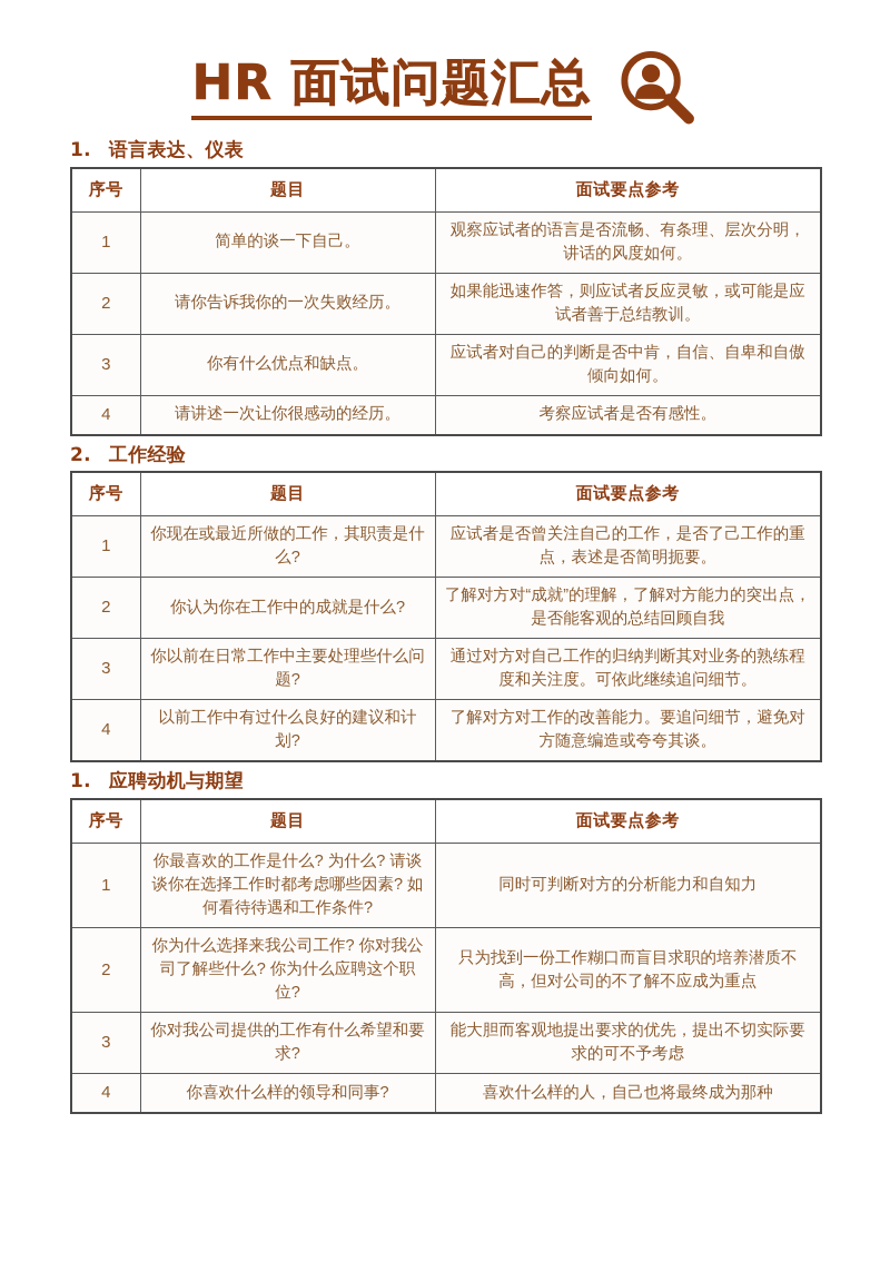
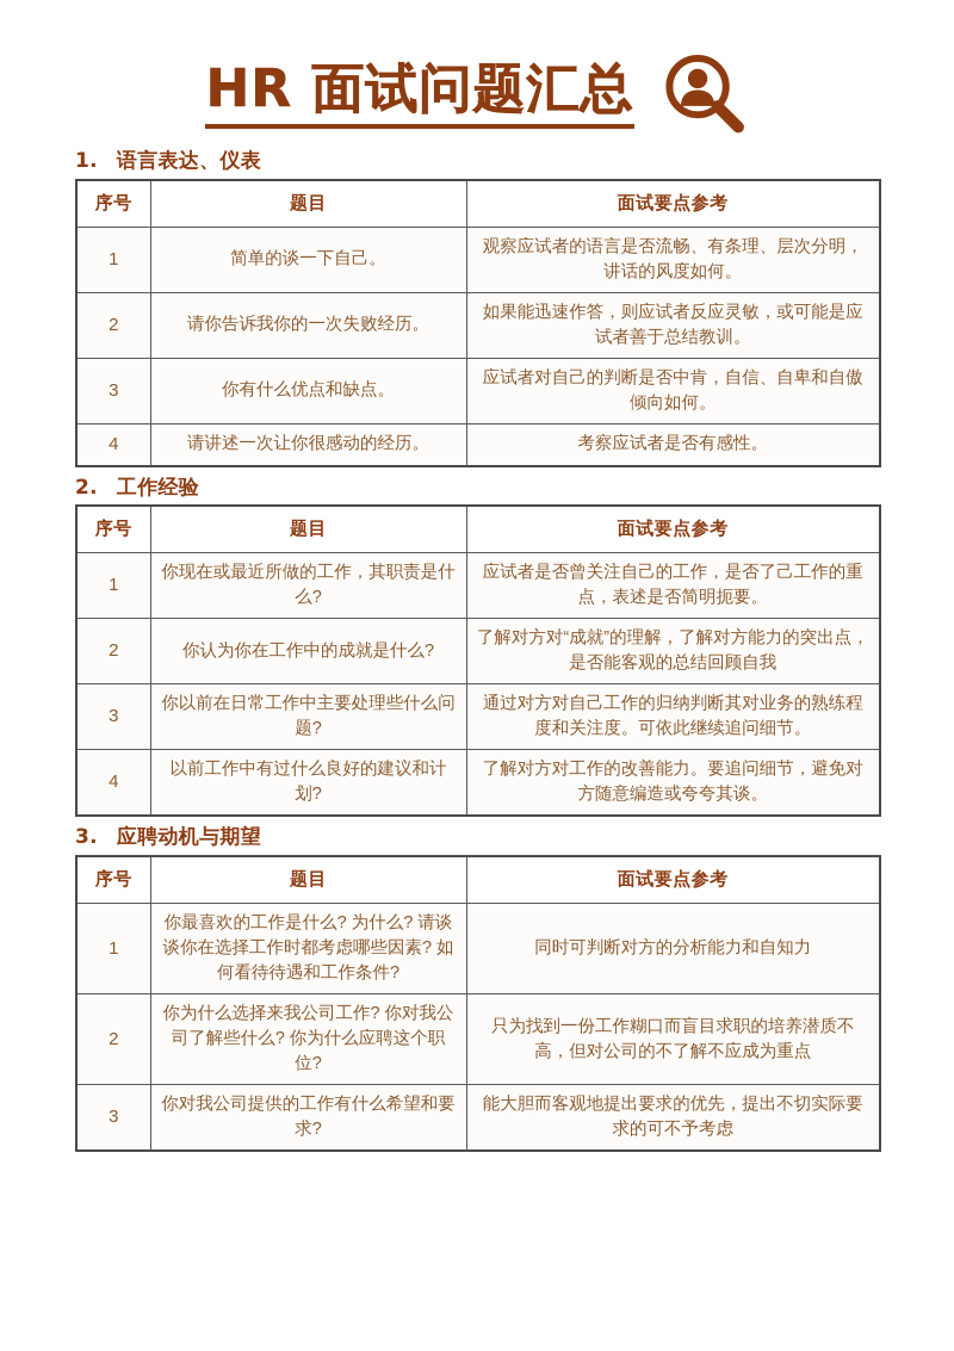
  HR 面试问题汇总
  1. 语言表达、仪表
  序号	题目	面试要点参考
  1	简单的谈一下自己。	观察应试者的语言是否流畅、有条理、层次分明，讲话的风度如何。
  2	请你告诉我你的一次失败经历。	如果能迅速作答，则应试者反应灵敏，或可能是应试者善于总结教训。
  3	你有什么优点和缺点。	应试者对自己的判断是否中肯，自信、自卑和自傲倾向如何。
  4	请讲述一次让你很感动的经历。	考察应试者是否有感性。
  2. 工作经验
  序号	题目	面试要点参考
  1	你现在或最近所做的工作，其职责是什么?	应试者是否曾关注自己的工作，是否了己工作的重点，表述是否简明扼要。
  2	你认为你在工作中的成就是什么?	了解对方对“成就”的理解，了解对方能力的突出点，是否能客观的总结回顾自我
  3	你以前在日常工作中主要处理些什么问题?	通过对方对自己工作的归纳判断其对业务的熟练程度和关注度。可依此继续追问细节。
  4	以前工作中有过什么良好的建议和计划?	了解对方对工作的改善能力。要追问细节，避免对方随意编造或夸夸其谈。
- 1. 应聘动机与期望
+ 3. 应聘动机与期望
  序号	题目	面试要点参考
  1	你最喜欢的工作是什么? 为什么? 请谈谈你在选择工作时都考虑哪些因素? 如何看待待遇和工作条件?	同时可判断对方的分析能力和自知力
  2	你为什么选择来我公司工作? 你对我公司了解些什么? 你为什么应聘这个职位?	只为找到一份工作糊口而盲目求职的培养潜质不高，但对公司的不了解不应成为重点
  3	你对我公司提供的工作有什么希望和要求?	能大胆而客观地提出要求的优先，提出不切实际要求的可不予考虑
- 4	你喜欢什么样的领导和同事?	喜欢什么样的人，自己也将最终成为那种
